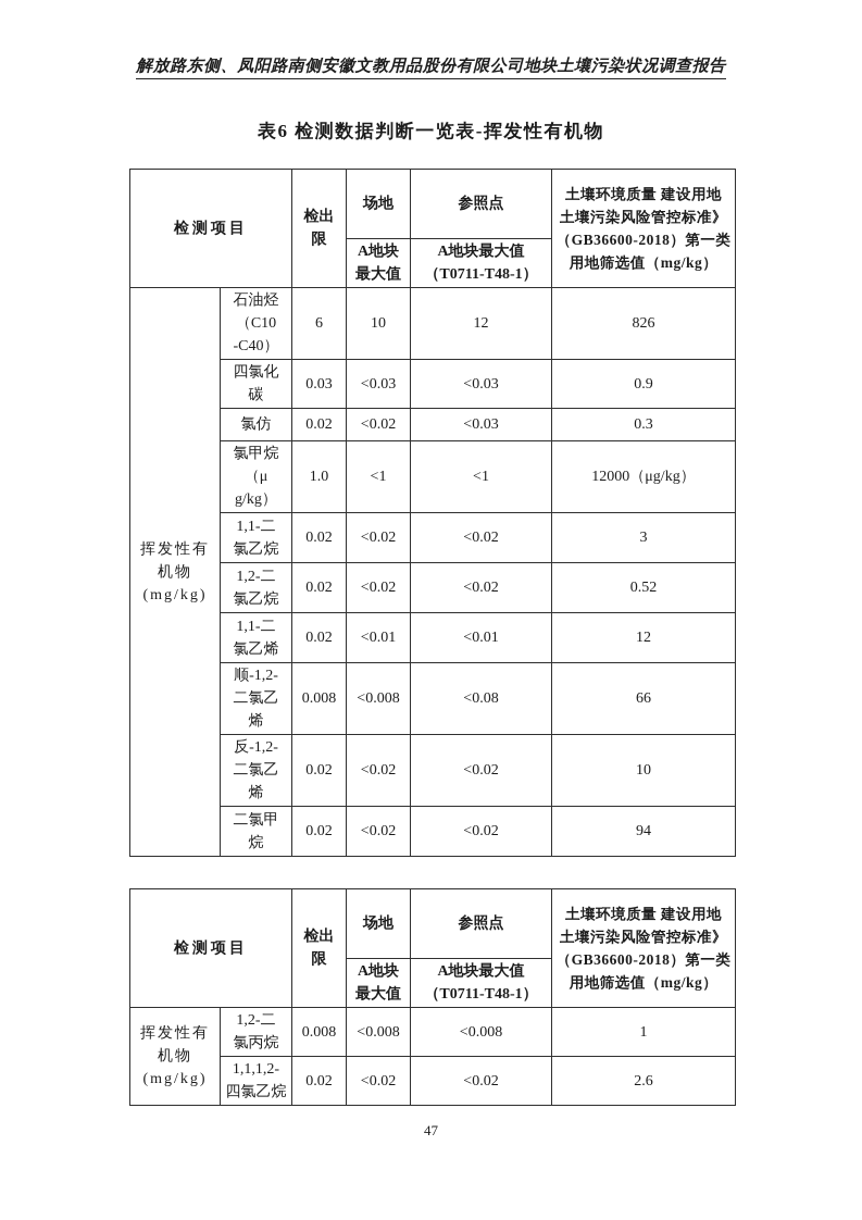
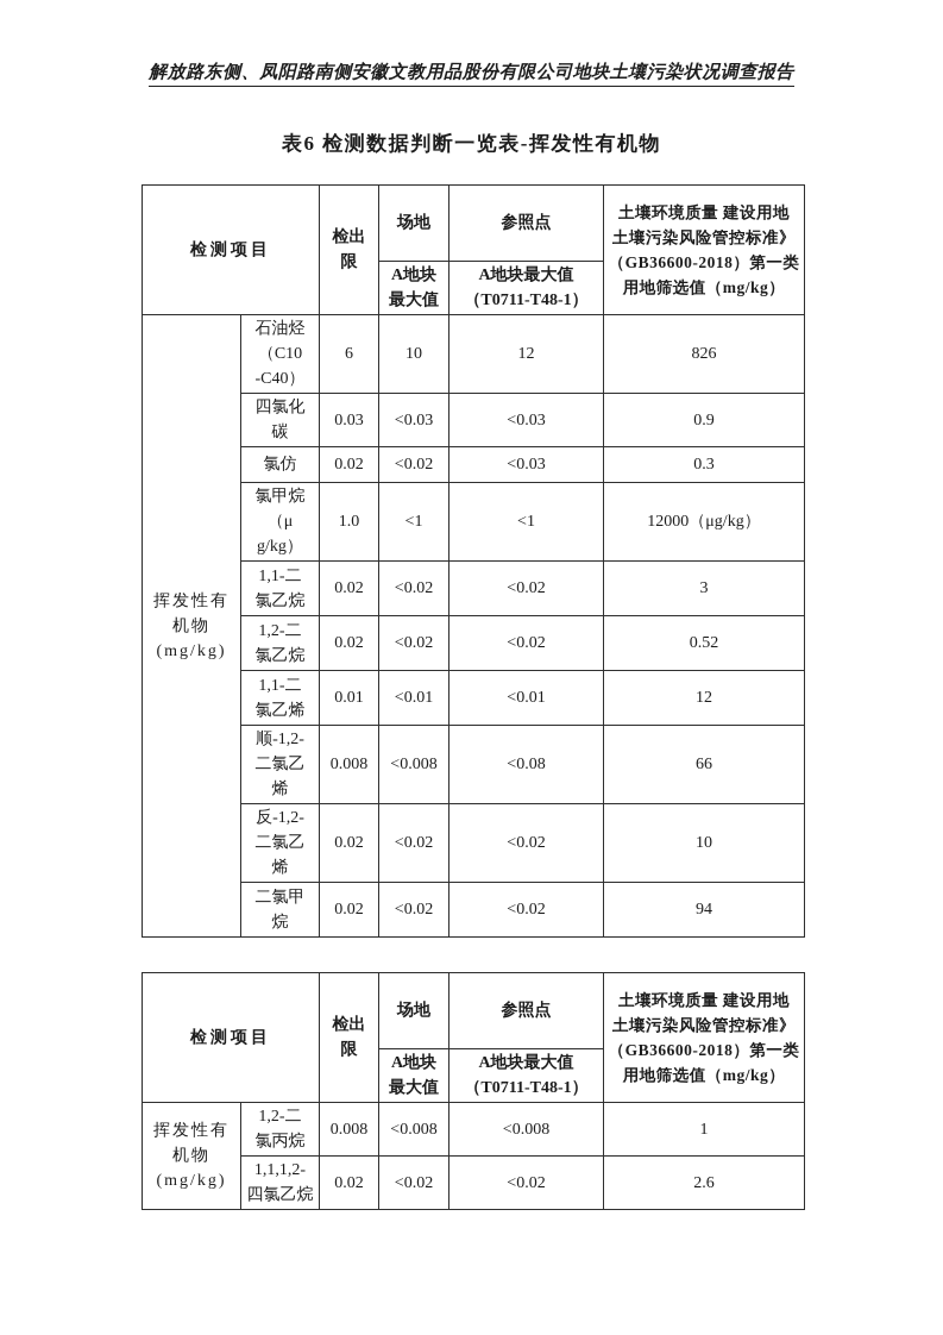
  解放路东侧、凤阳路南侧安徽文教用品股份有限公司地块土壤污染状况调查报告
  表6 检测数据判断一览表-挥发性有机物
  检测项目	检出 限	场地	参照点	土壤环境质量 建设用地 土壤污染风险管控标准》 （GB36600-2018）第一类 用地筛选值（mg/kg）
  A地块 最大值	A地块最大值 （T0711-T48-1）
  挥发性有 机物 (mg/kg)	石油烃 （C10 -C40）	6	10	12	826
  四氯化 碳	0.03	<0.03	<0.03	0.9
  氯仿	0.02	<0.02	<0.03	0.3
  氯甲烷 （μ g/kg）	1.0	<1	<1	12000（μg/kg）
  1,1-二 氯乙烷	0.02	<0.02	<0.02	3
  1,2-二 氯乙烷	0.02	<0.02	<0.02	0.52
- 1,1-二 氯乙烯	0.02	<0.01	<0.01	12
+ 1,1-二 氯乙烯	0.01	<0.01	<0.01	12
  顺-1,2- 二氯乙 烯	0.008	<0.008	<0.08	66
  反-1,2- 二氯乙 烯	0.02	<0.02	<0.02	10
  二氯甲 烷	0.02	<0.02	<0.02	94
  检测项目	检出 限	场地	参照点	土壤环境质量 建设用地 土壤污染风险管控标准》 （GB36600-2018）第一类 用地筛选值（mg/kg）
  A地块 最大值	A地块最大值 （T0711-T48-1）
  挥发性有 机物 (mg/kg)	1,2-二 氯丙烷	0.008	<0.008	<0.008	1
  1,1,1,2- 四氯乙烷	0.02	<0.02	<0.02	2.6
- 47
